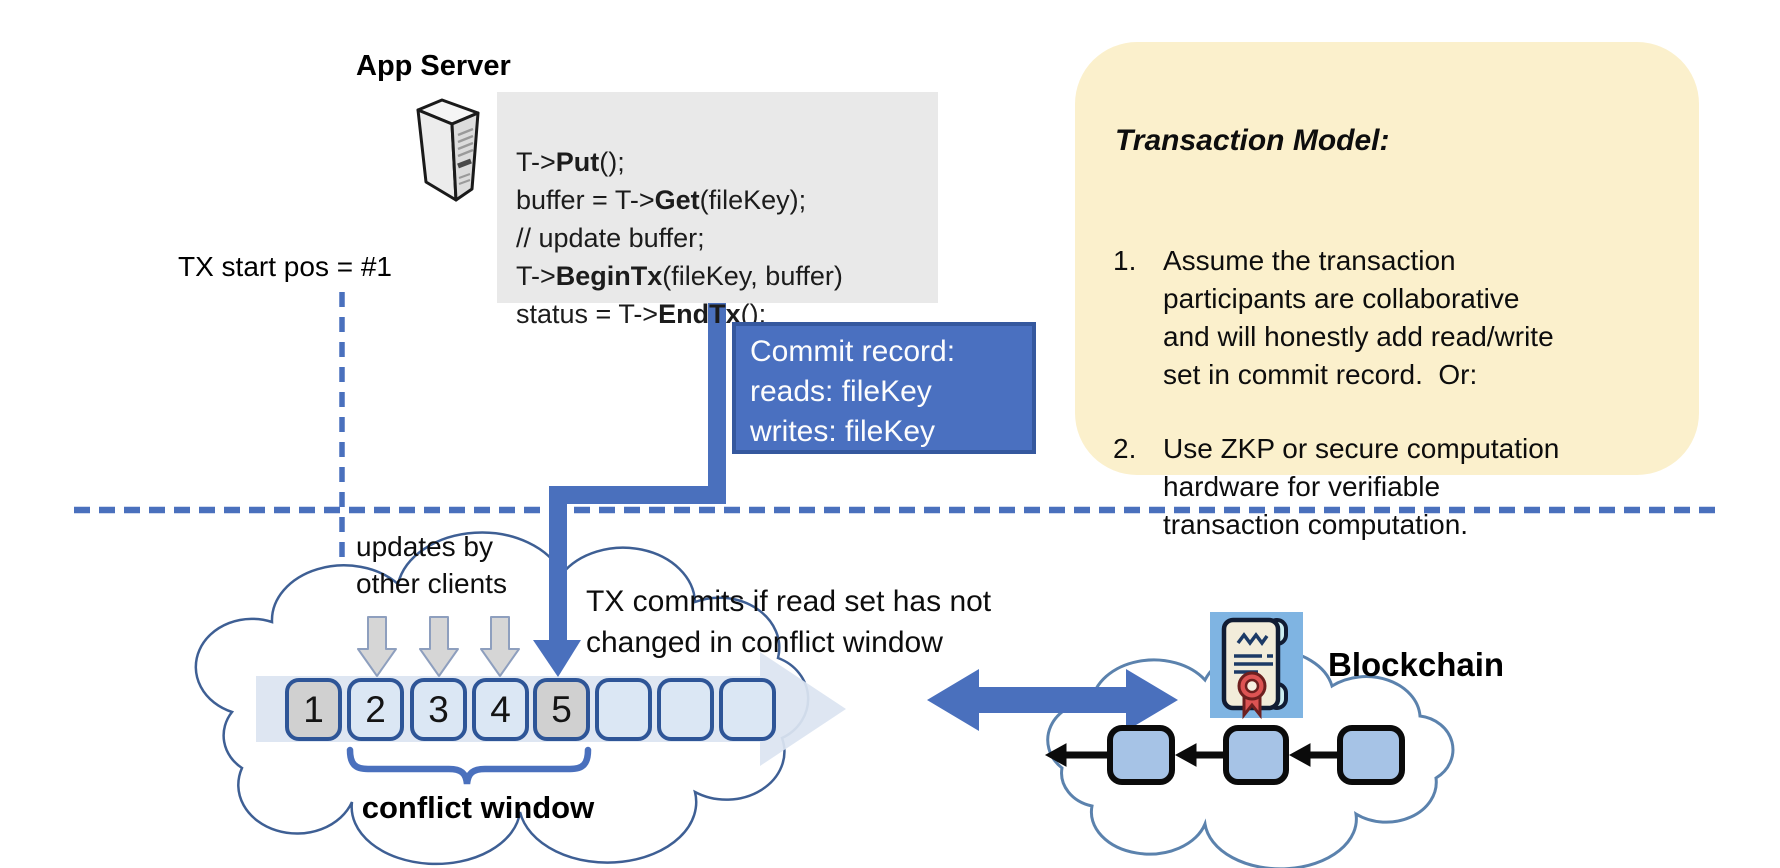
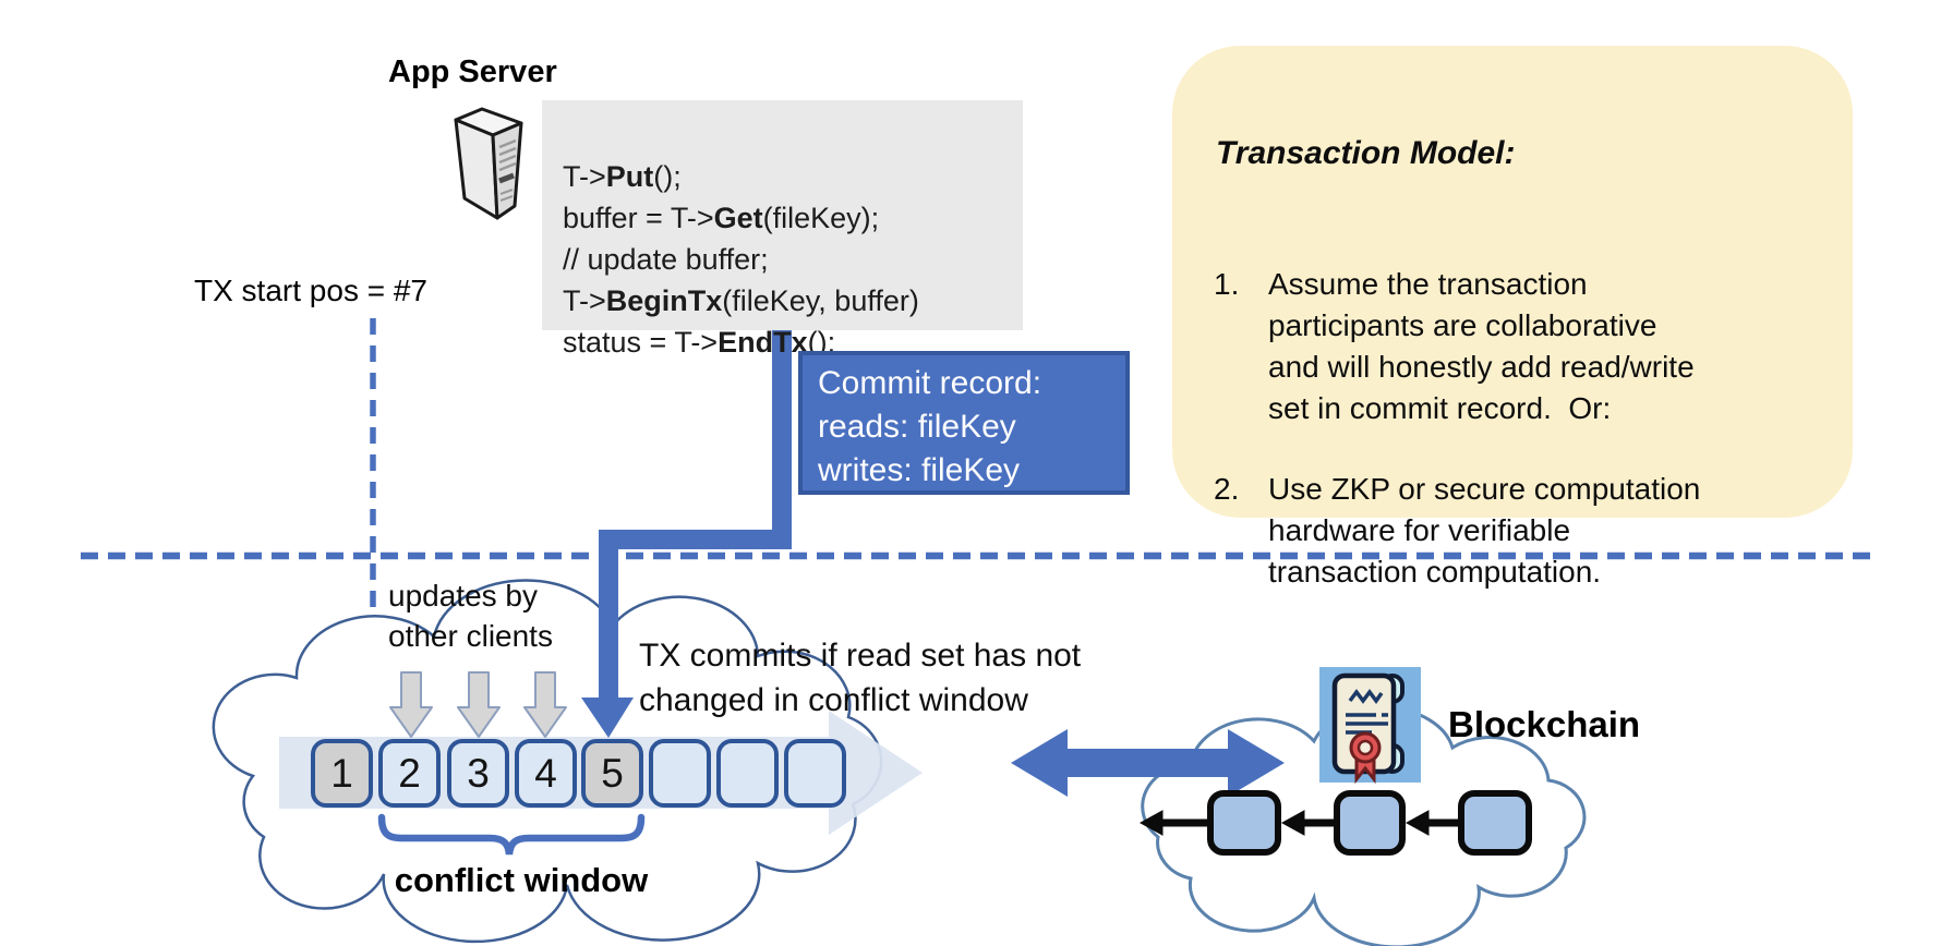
  App Server
  T->Put();
  buffer = T->Get(fileKey);
  // update buffer;
  T->BeginTx(fileKey, buffer)
  status = T->EndTx();
- TX start pos = #1
+ TX start pos = #7
  Commit record:
  reads: fileKey
  writes: fileKey
  Transaction Model:
  1.
  Assume the transaction
  participants are collaborative
  and will honestly add read/write
  set in commit record. Or:
  2.
  Use ZKP or secure computation
  hardware for verifiable
  transaction computation.
  updates by
  other clients
  TX commits if read set has not
  changed in conflict window
  conflict window
  Blockchain
  1
  2
  3
  4
  5
